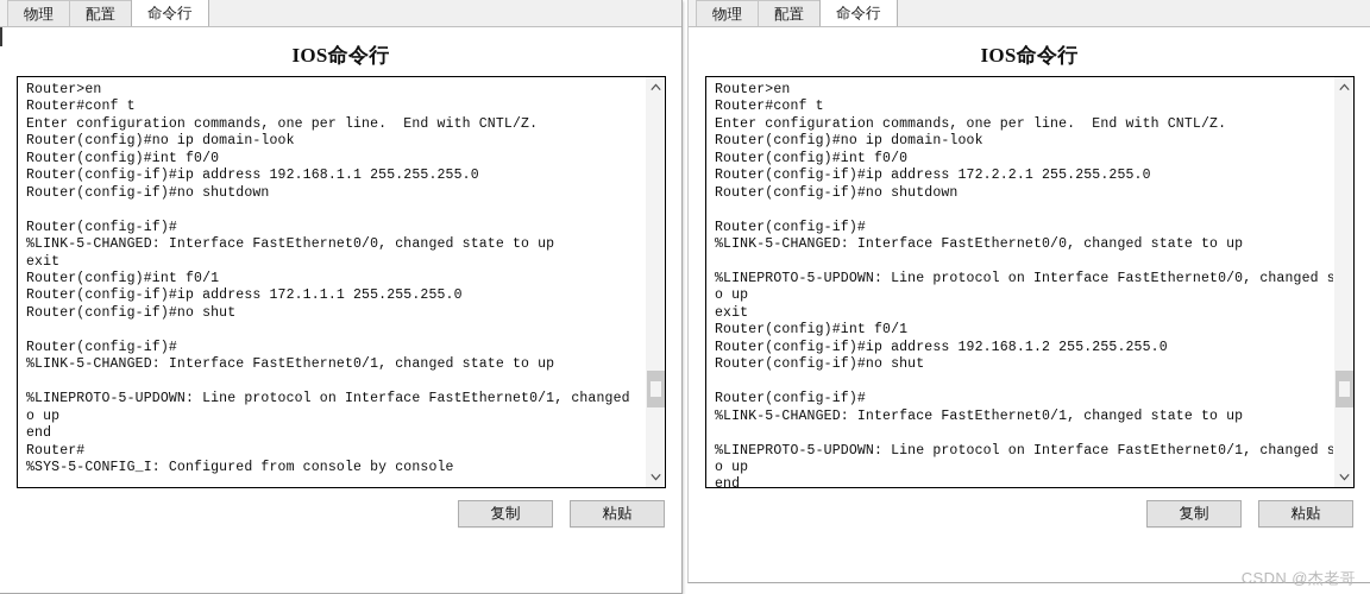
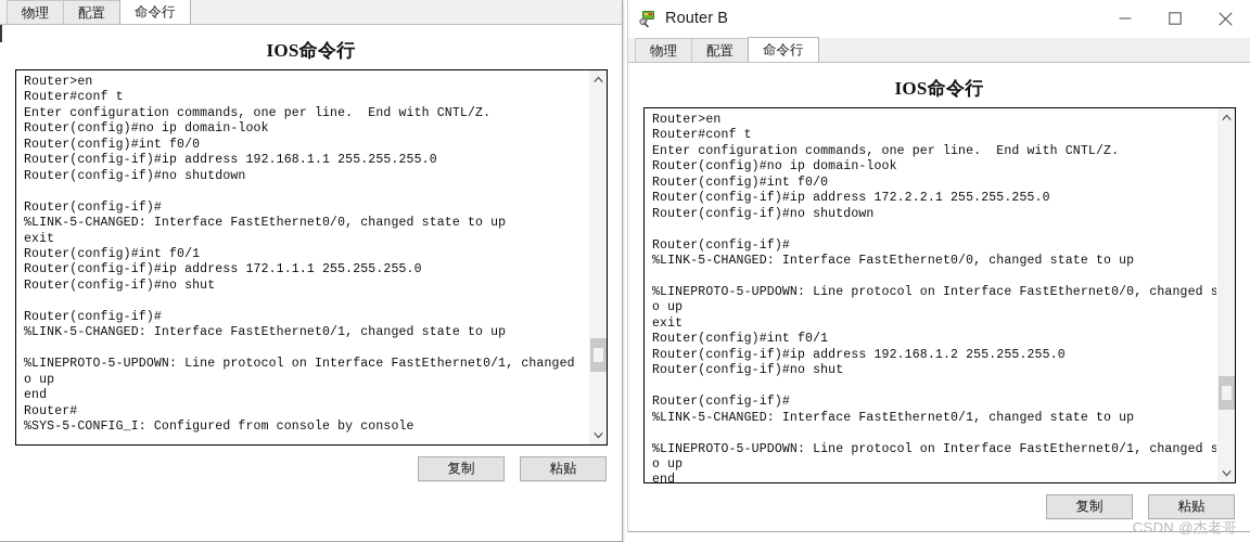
  物理
  配置
  命令行
  IOS命令行
  Router>en
  Router#conf t
  Enter configuration commands, one per line. End with CNTL/Z.
  Router(config)#no ip domain-look
  Router(config)#int f0/0
  Router(config-if)#ip address 192.168.1.1 255.255.255.0
  Router(config-if)#no shutdown
  Router(config-if)#
  %LINK-5-CHANGED: Interface FastEthernet0/0, changed state to up
  exit
  Router(config)#int f0/1
  Router(config-if)#ip address 172.1.1.1 255.255.255.0
  Router(config-if)#no shut
  Router(config-if)#
  %LINK-5-CHANGED: Interface FastEthernet0/1, changed state to up
  %LINEPROTO-5-UPDOWN: Line protocol on Interface FastEthernet0/1, changed
  o up
  end
  Router#
  %SYS-5-CONFIG_I: Configured from console by console
  复制
  粘贴
+ Router B
  物理
  配置
  命令行
  IOS命令行
  Router>en
  Router#conf t
  Enter configuration commands, one per line. End with CNTL/Z.
  Router(config)#no ip domain-look
  Router(config)#int f0/0
  Router(config-if)#ip address 172.2.2.1 255.255.255.0
  Router(config-if)#no shutdown
  Router(config-if)#
  %LINK-5-CHANGED: Interface FastEthernet0/0, changed state to up
  %LINEPROTO-5-UPDOWN: Line protocol on Interface FastEthernet0/0, changed s
  o up
  exit
  Router(config)#int f0/1
  Router(config-if)#ip address 192.168.1.2 255.255.255.0
  Router(config-if)#no shut
  Router(config-if)#
  %LINK-5-CHANGED: Interface FastEthernet0/1, changed state to up
  %LINEPROTO-5-UPDOWN: Line protocol on Interface FastEthernet0/1, changed s
  o up
  end
  复制
  粘贴
  CSDN @杰老哥
